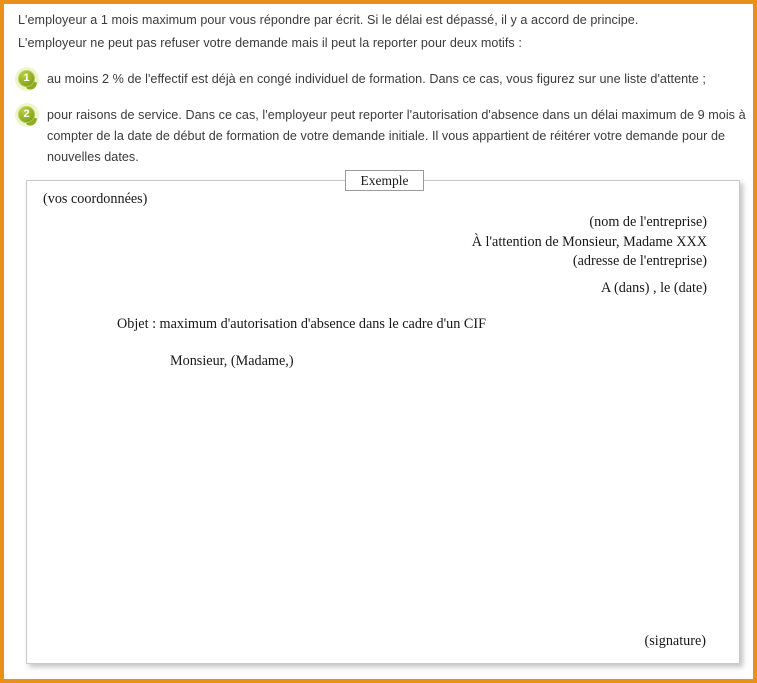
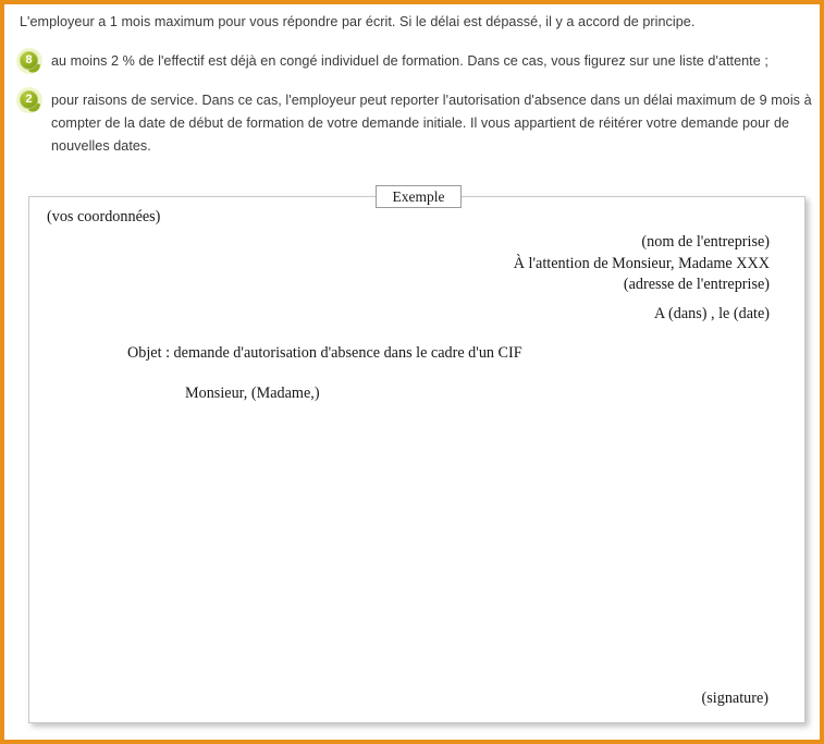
  L'employeur a 1 mois maximum pour vous répondre par écrit. Si le délai est dépassé, il y a accord de principe.
- L'employeur ne peut pas refuser votre demande mais il peut la reporter pour deux motifs :
- 1
+ 8
  au moins 2 % de l'effectif est déjà en congé individuel de formation. Dans ce cas, vous figurez sur une liste d'attente ;
  2
  pour raisons de service. Dans ce cas, l'employeur peut reporter l'autorisation d'absence dans un délai maximum de 9 mois à compter de la date de début de formation de votre demande initiale. Il vous appartient de réitérer votre demande pour de nouvelles dates.
  Exemple
  (vos coordonnées)
  (nom de l'entreprise)
  À l'attention de Monsieur, Madame XXX
  (adresse de l'entreprise)
  A (dans) , le (date)
- Objet : maximum d'autorisation d'absence dans le cadre d'un CIF
+ Objet : demande d'autorisation d'absence dans le cadre d'un CIF
  Monsieur, (Madame,)
  (signature)
